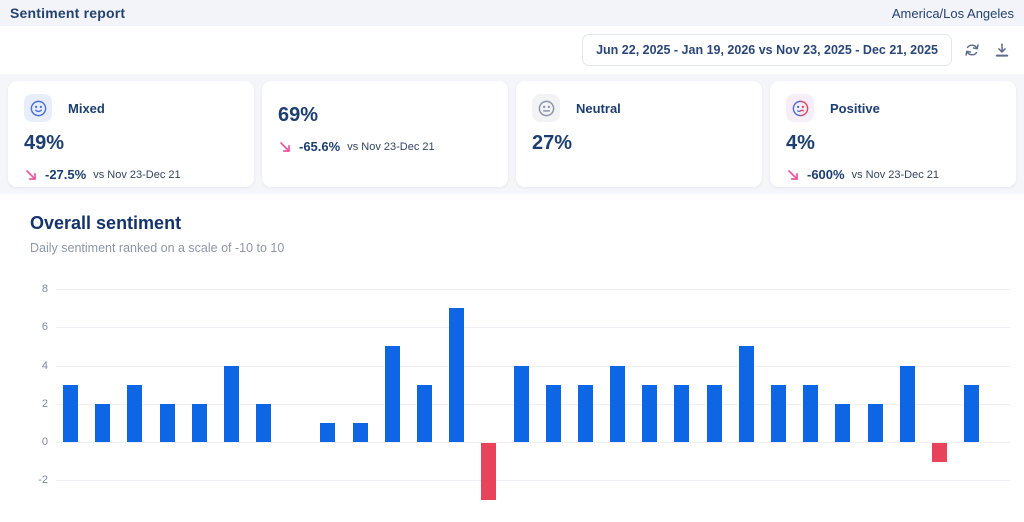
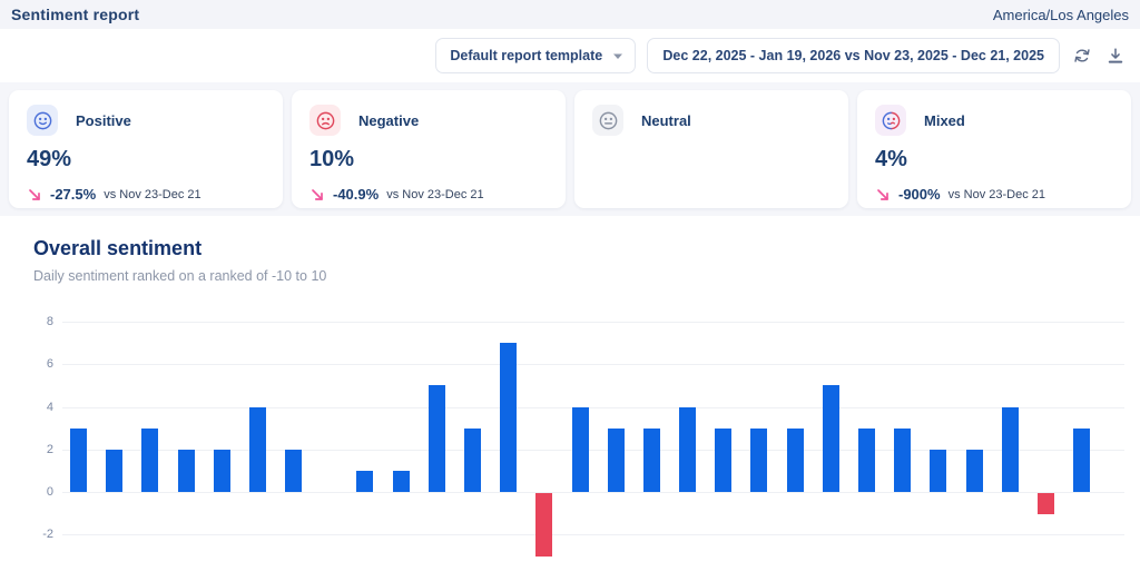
  Sentiment report
  America/Los Angeles
+ Default report template
- Jun 22, 2025 - Jan 19, 2026 vs Nov 23, 2025 - Dec 21, 2025
+ Dec 22, 2025 - Jan 19, 2026 vs Nov 23, 2025 - Dec 21, 2025
- Mixed
+ Positive
  49%
  -27.5%
  vs Nov 23-Dec 21
+ Negative
- 69%
+ 10%
- -65.6%
+ -40.9%
  vs Nov 23-Dec 21
  Neutral
- 27%
- Positive
+ Mixed
  4%
- -600%
+ -900%
  vs Nov 23-Dec 21
  Overall sentiment
- Daily sentiment ranked on a scale of -10 to 10
+ Daily sentiment ranked on a ranked of -10 to 10
  8
  6
  4
  2
  0
  -2
